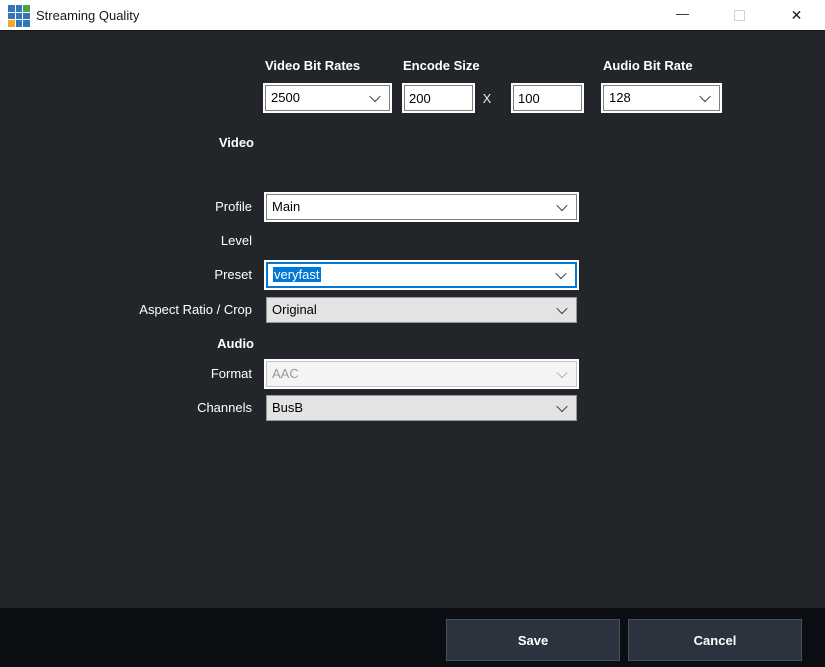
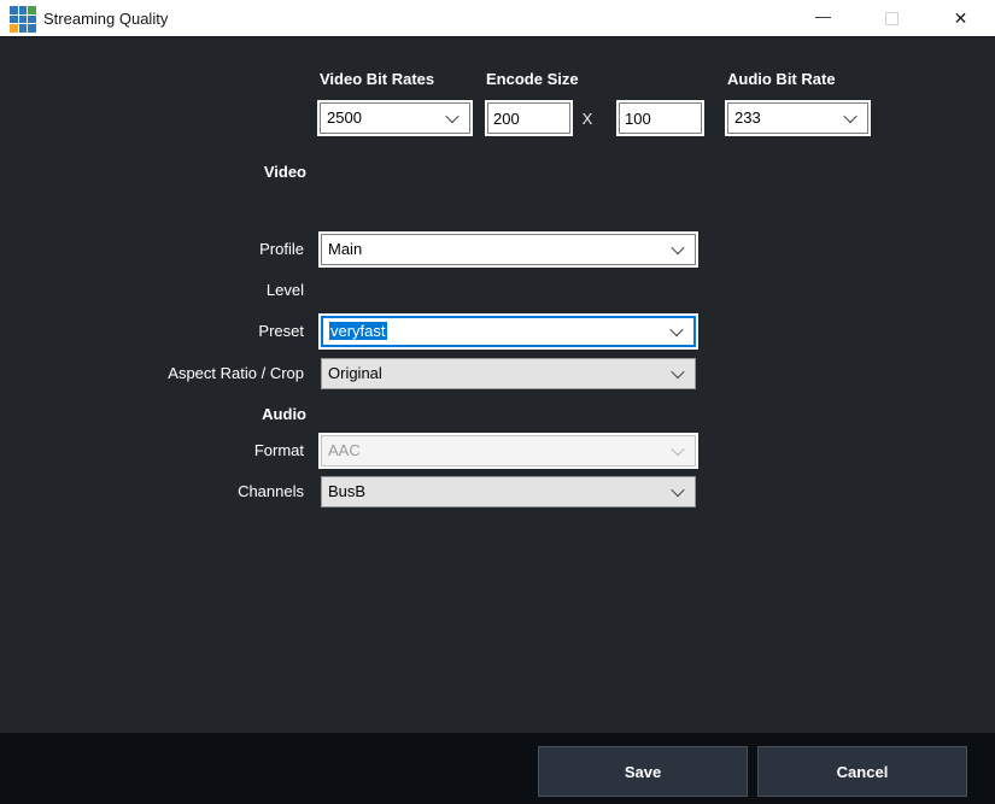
  Streaming Quality
  —
  ✕
  Video Bit Rates
  2500
  Encode Size
  200
  X
  100
  Audio Bit Rate
- 128
+ 233
  Video
  Profile
  Main
  Level
  Preset
  veryfast
  Aspect Ratio / Crop
  Original
  Audio
  Format
  AAC
  Channels
  BusB
  Save
  Cancel
